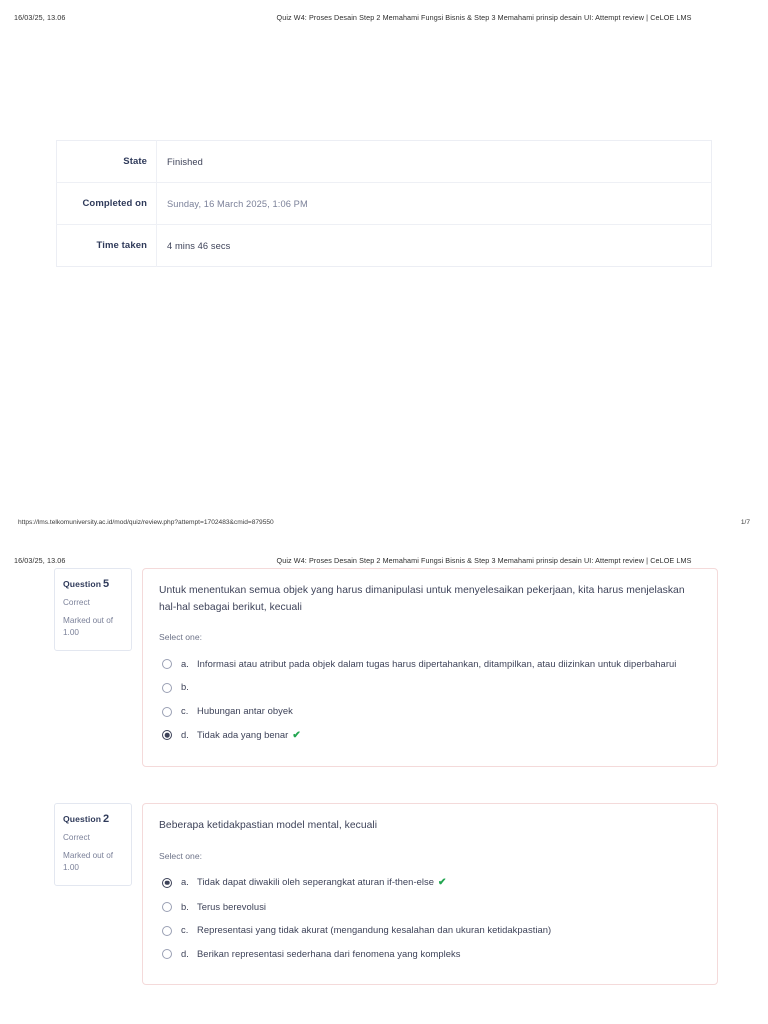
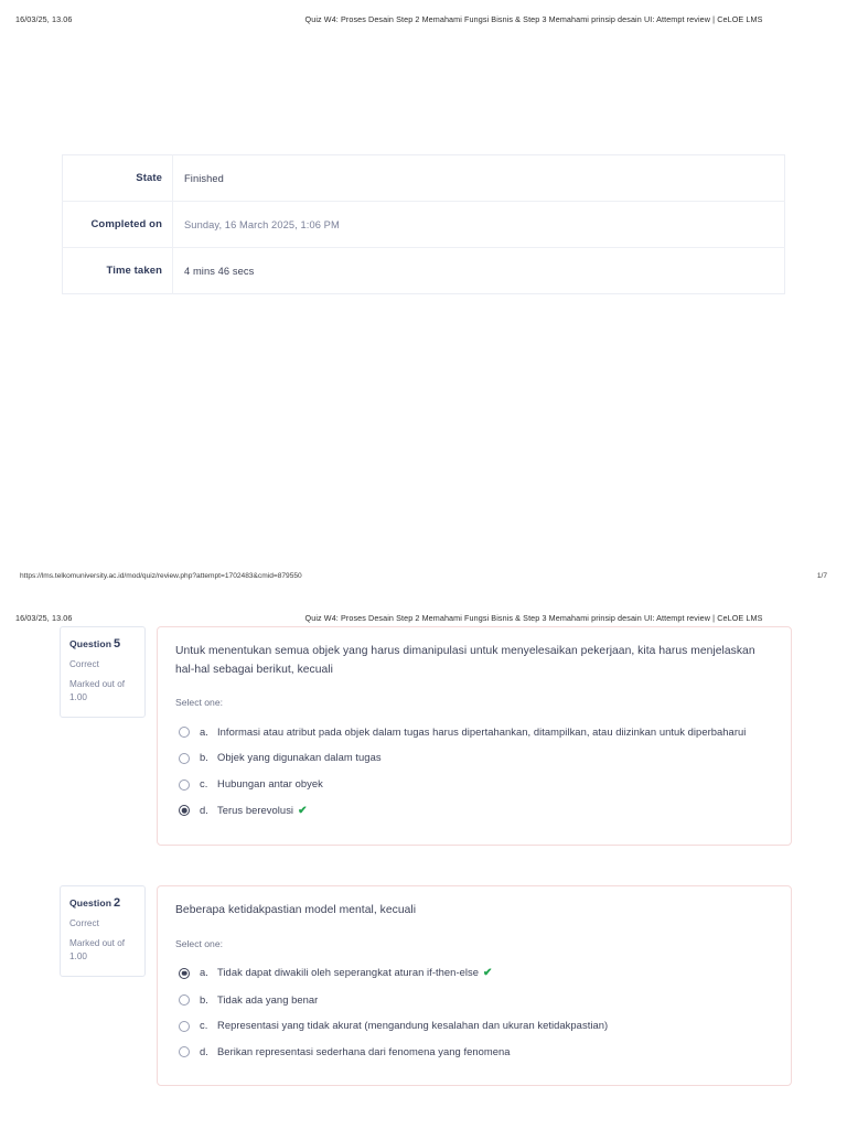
  16/03/25, 13.06
  Quiz W4: Proses Desain Step 2 Memahami Fungsi Bisnis & Step 3 Memahami prinsip desain UI: Attempt review | CeLOE LMS
  State	Finished
  Completed on	Sunday, 16 March 2025, 1:06 PM
  Time taken	4 mins 46 secs
  16/03/25, 13.06
  Quiz W4: Proses Desain Step 2 Memahami Fungsi Bisnis & Step 3 Memahami prinsip desain UI: Attempt review | CeLOE LMS
  Question 5
  Correct
  Marked out of 1.00
  Untuk menentukan semua objek yang harus dimanipulasi untuk menyelesaikan pekerjaan, kita harus menjelaskan hal-hal sebagai berikut, kecuali
  Select one:
  a.
  Informasi atau atribut pada objek dalam tugas harus dipertahankan, ditampilkan, atau diizinkan untuk diperbaharui
  b.
+ Objek yang digunakan dalam tugas
  c.
  Hubungan antar obyek
  d.
- Tidak ada yang benar ✔
+ Terus berevolusi ✔
  Question 2
  Correct
  Marked out of 1.00
  Beberapa ketidakpastian model mental, kecuali
  Select one:
  a.
  Tidak dapat diwakili oleh seperangkat aturan if-then-else ✔
  b.
- Terus berevolusi
+ Tidak ada yang benar
  c.
  Representasi yang tidak akurat (mengandung kesalahan dan ukuran ketidakpastian)
  d.
- Berikan representasi sederhana dari fenomena yang kompleks
+ Berikan representasi sederhana dari fenomena yang fenomena
